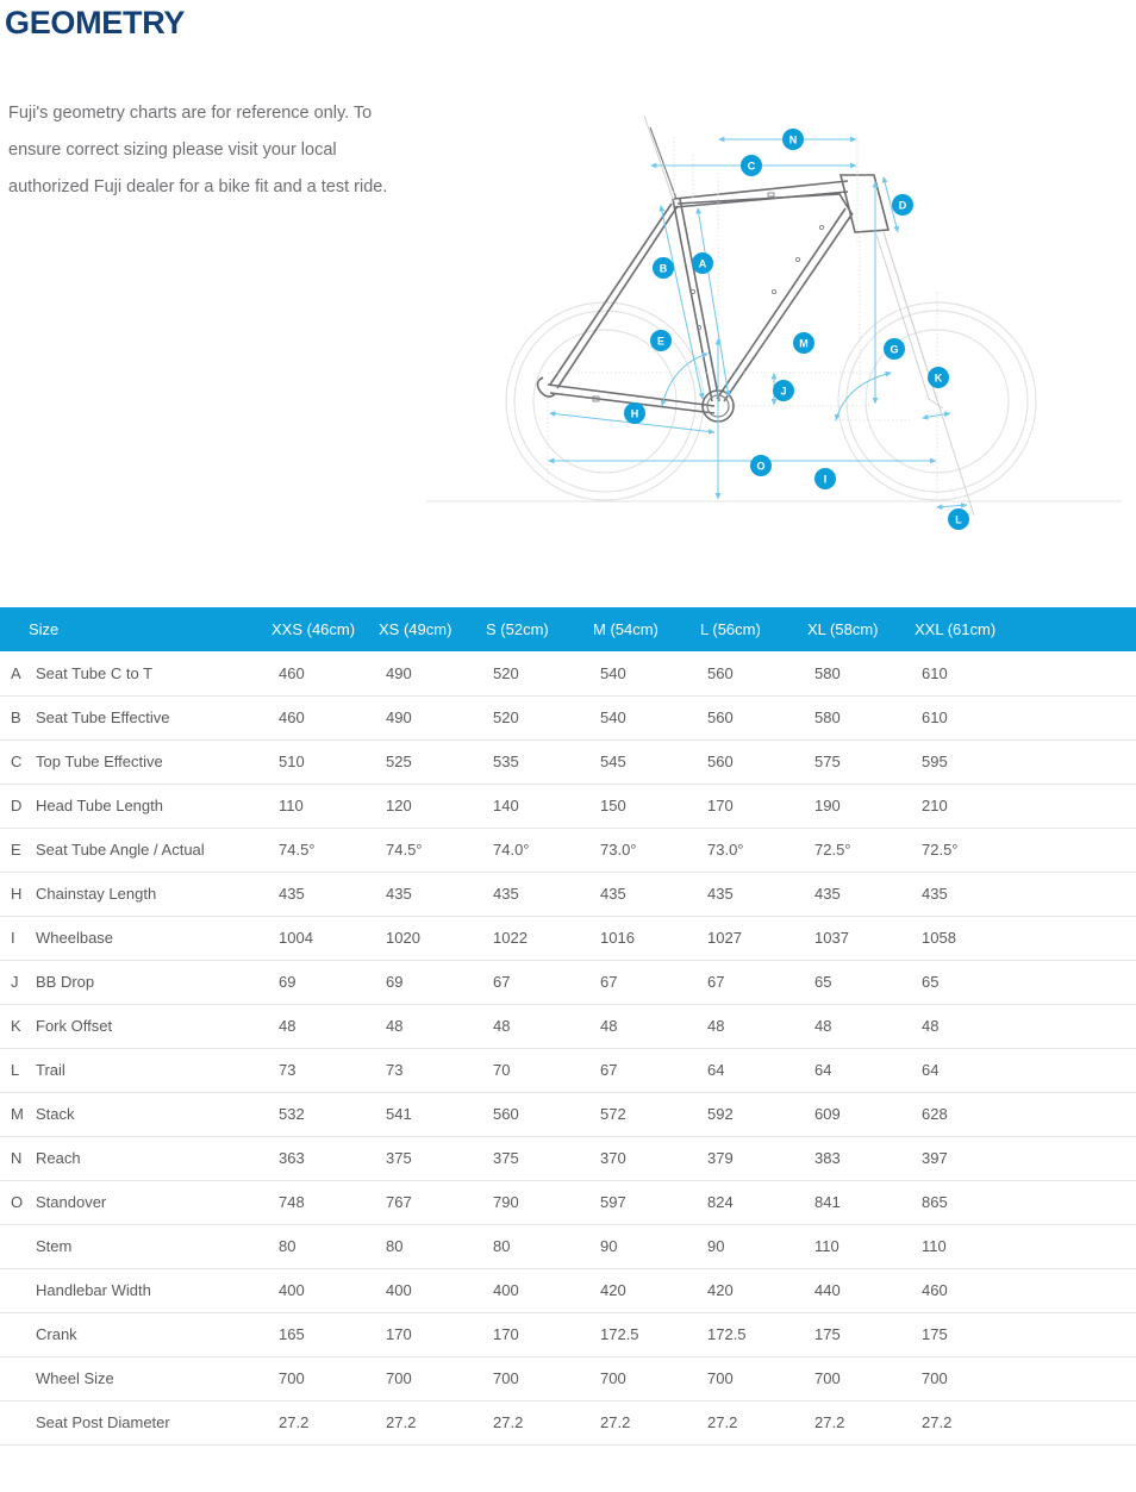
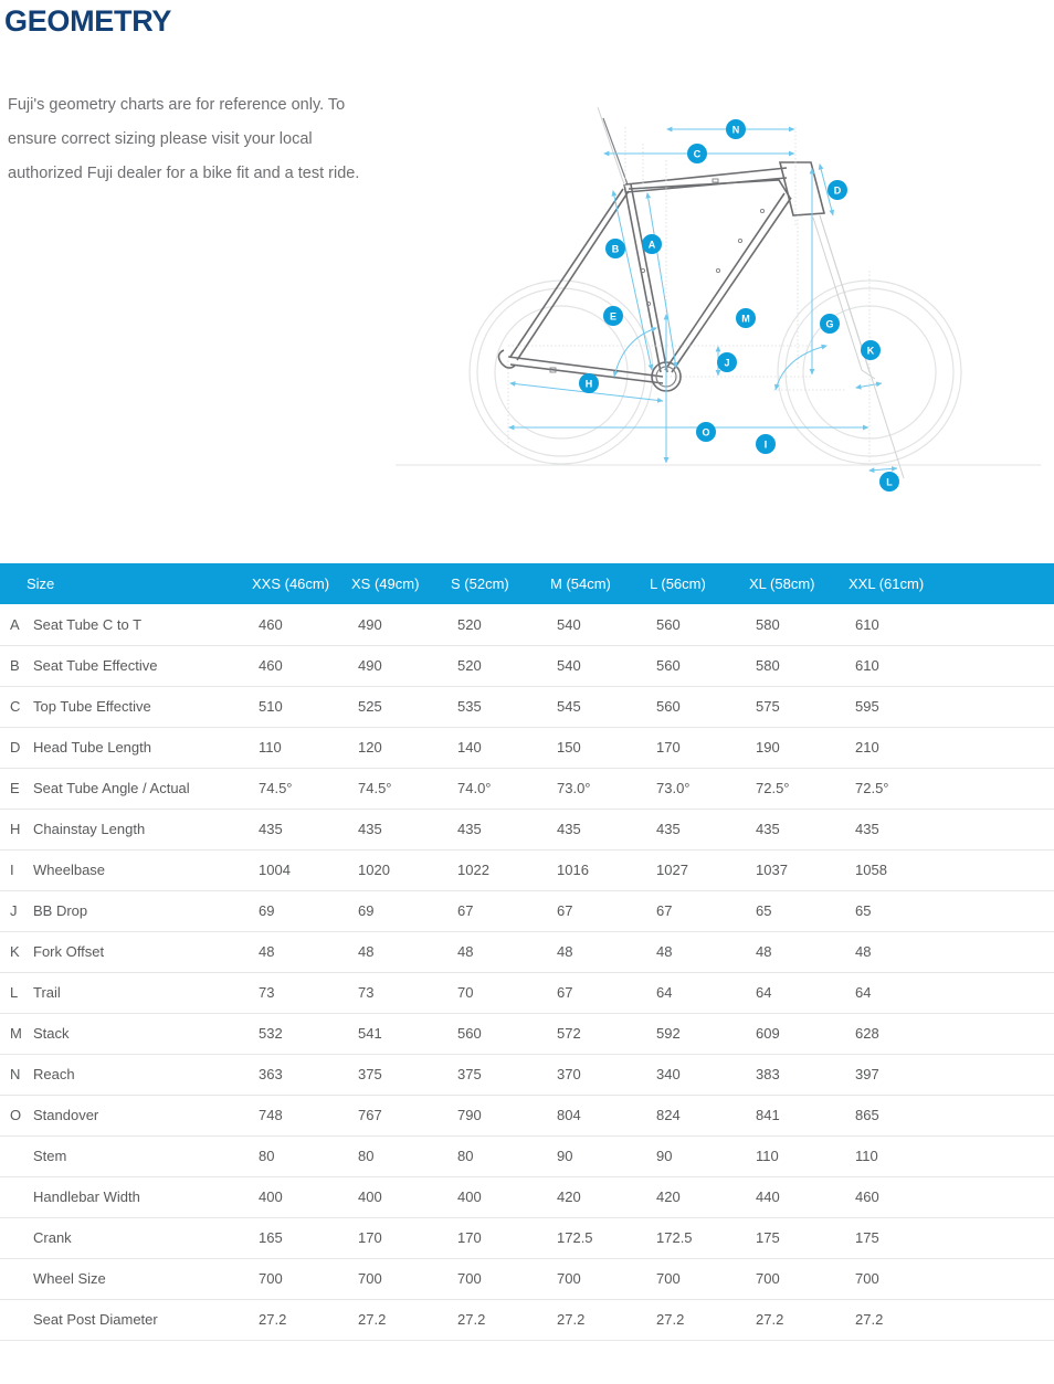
  GEOMETRY
  Fuji's geometry charts are for reference only. To ensure correct sizing please visit your local authorized Fuji dealer for a bike fit and a test ride.
  N
  C
  D
  A
  B
  E
  M
  G
  K
  J
  H
  O
  I
  L
  	Size	XXS (46cm)	XS (49cm)	S (52cm)	M (54cm)	L (56cm)	XL (58cm)	XXL (61cm)
  A	Seat Tube C to T	460	490	520	540	560	580	610
  B	Seat Tube Effective	460	490	520	540	560	580	610
  C	Top Tube Effective	510	525	535	545	560	575	595
  D	Head Tube Length	110	120	140	150	170	190	210
  E	Seat Tube Angle / Actual	74.5°	74.5°	74.0°	73.0°	73.0°	72.5°	72.5°
  H	Chainstay Length	435	435	435	435	435	435	435
  I	Wheelbase	1004	1020	1022	1016	1027	1037	1058
  J	BB Drop	69	69	67	67	67	65	65
  K	Fork Offset	48	48	48	48	48	48	48
  L	Trail	73	73	70	67	64	64	64
  M	Stack	532	541	560	572	592	609	628
- N	Reach	363	375	375	370	379	383	397
+ N	Reach	363	375	375	370	340	383	397
- O	Standover	748	767	790	597	824	841	865
+ O	Standover	748	767	790	804	824	841	865
  	Stem	80	80	80	90	90	110	110
  	Handlebar Width	400	400	400	420	420	440	460
  	Crank	165	170	170	172.5	172.5	175	175
  	Wheel Size	700	700	700	700	700	700	700
  	Seat Post Diameter	27.2	27.2	27.2	27.2	27.2	27.2	27.2
